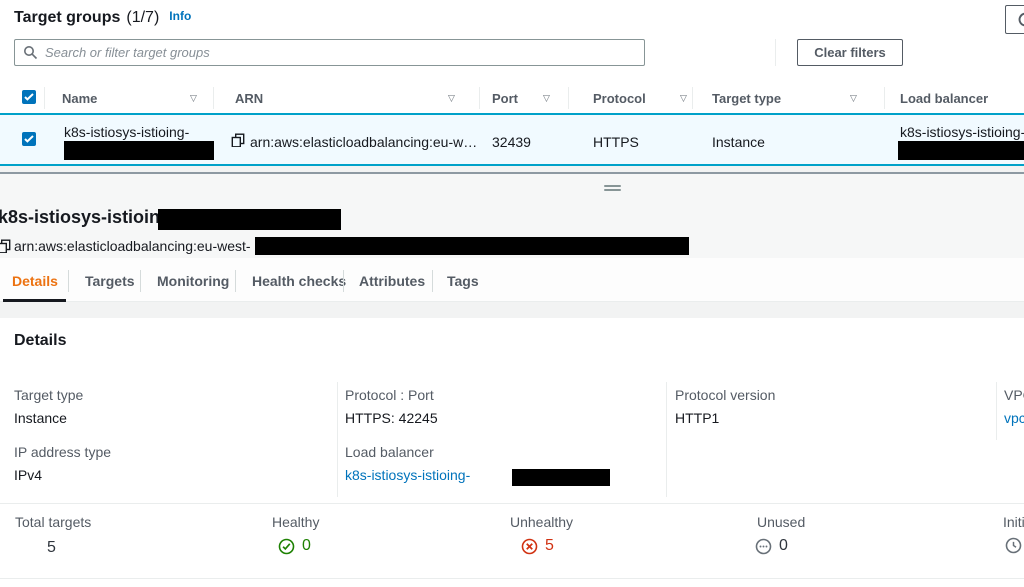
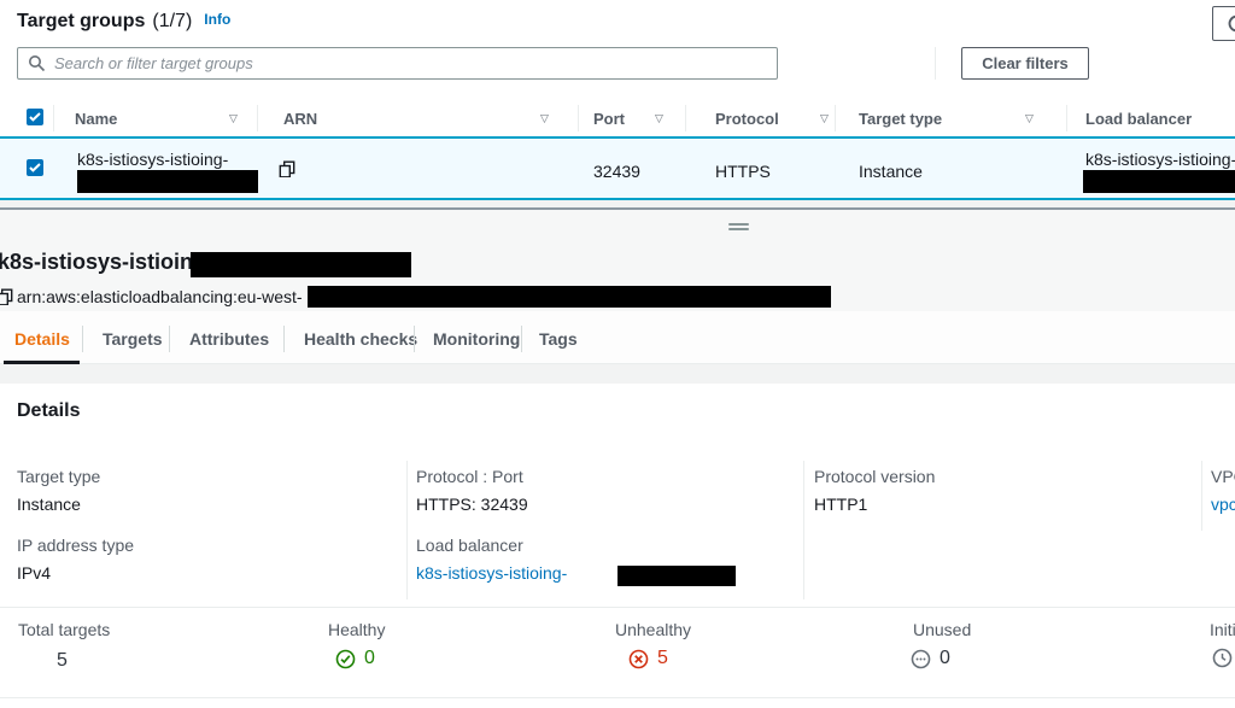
  Target groups (1/7) Info
  Search or filter target groups
  Clear filters
  Name
  ▽
  ARN
  ▽
  Port
  ▽
  Protocol
  ▽
  Target type
  ▽
  Load balancer
  k8s-istiosys-istioing-
- arn:aws:elasticloadbalancing:eu-w…
  32439
  HTTPS
  Instance
  k8s-istiosys-istioing-
  k8s-istiosys-istioin
  arn:aws:elasticloadbalancing:eu-west-
  Details
  Targets
- Monitoring
+ Attributes
  Health check
- Attributes
+ Monitoring
  Tags
  Details
  Target type
  Instance
  IP address type
  IPv4
  Protocol : Port
- HTTPS: 42245
+ HTTPS: 32439
  Load balancer
  k8s-istiosys-istioing-
  Protocol version
  HTTP1
  vpc
  Total targets
  5
  Healthy
  0
  Unhealthy
  5
  Unused
  0
  Initi
